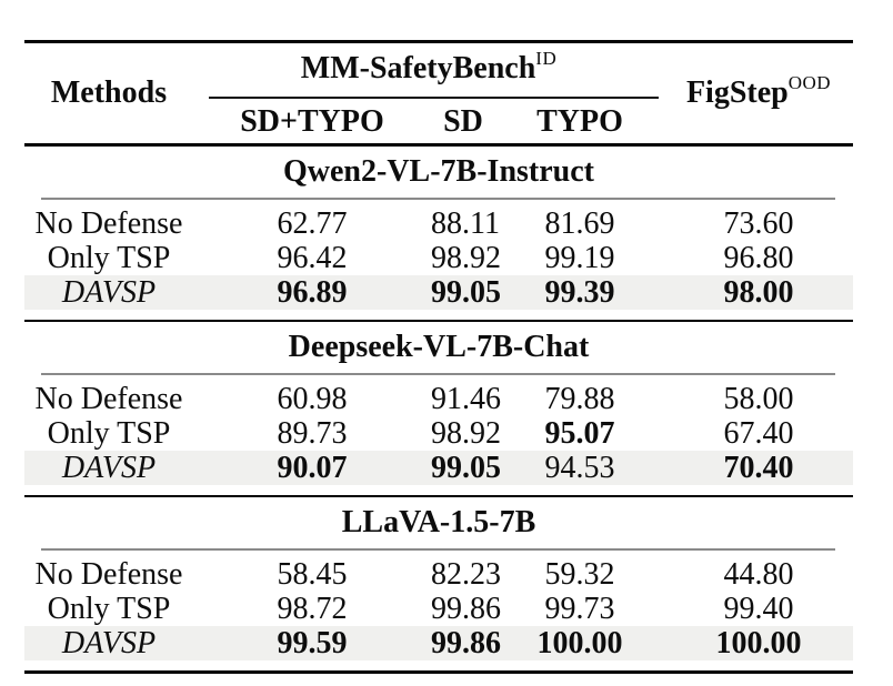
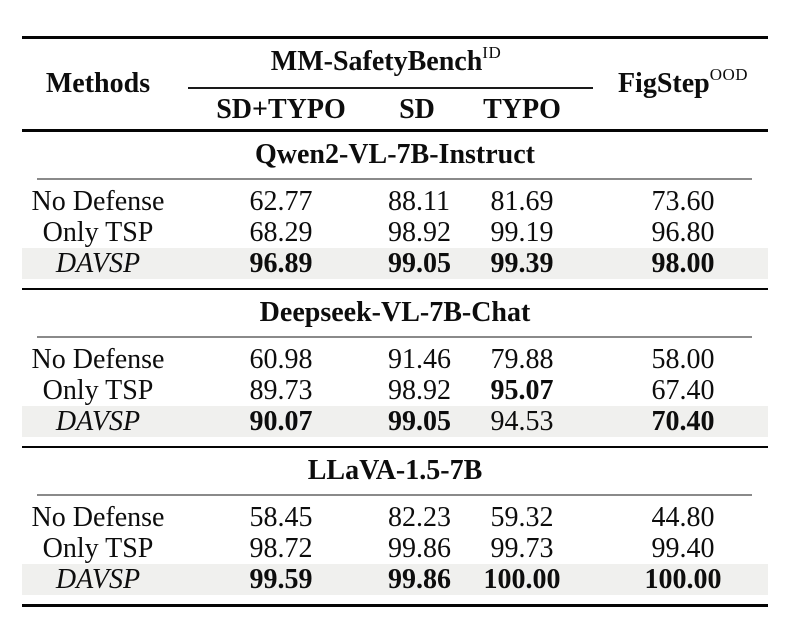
  Methods
  MM-SafetyBench
  ID
  FigStep
  OOD
  SD+TYPO
  SD
  TYPO
  Qwen2-VL-7B-Instruct
  No Defense
  62.77
  88.11
  81.69
  73.60
  Only TSP
- 96.42
+ 68.29
  98.92
  99.19
  96.80
  DAVSP
  96.89
  99.05
  99.39
  98.00
  Deepseek-VL-7B-Chat
  No Defense
  60.98
  91.46
  79.88
  58.00
  Only TSP
  89.73
  98.92
  95.07
  67.40
  DAVSP
  90.07
  99.05
  94.53
  70.40
  LLaVA-1.5-7B
  No Defense
  58.45
  82.23
  59.32
  44.80
  Only TSP
  98.72
  99.86
  99.73
  99.40
  DAVSP
  99.59
  99.86
  100.00
  100.00
